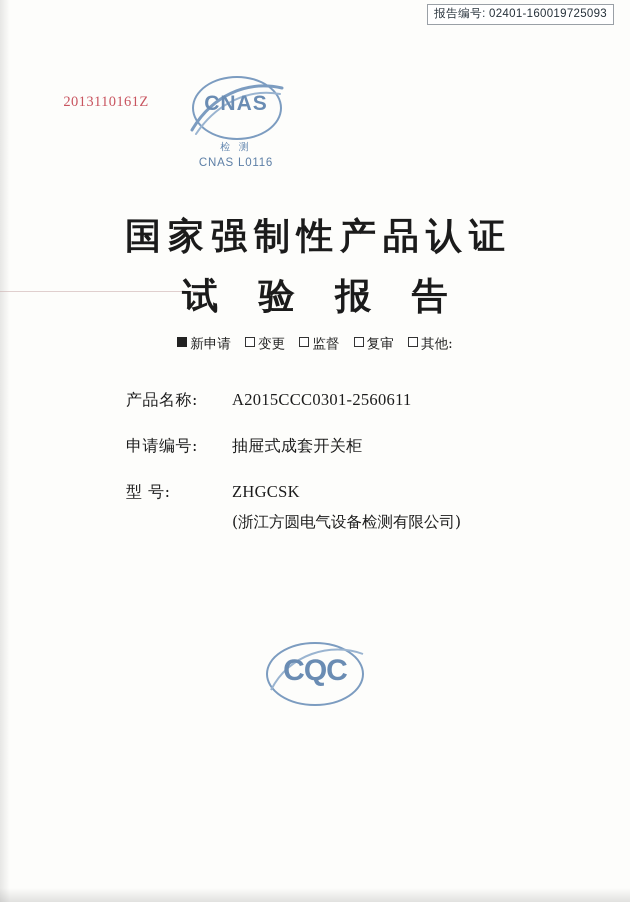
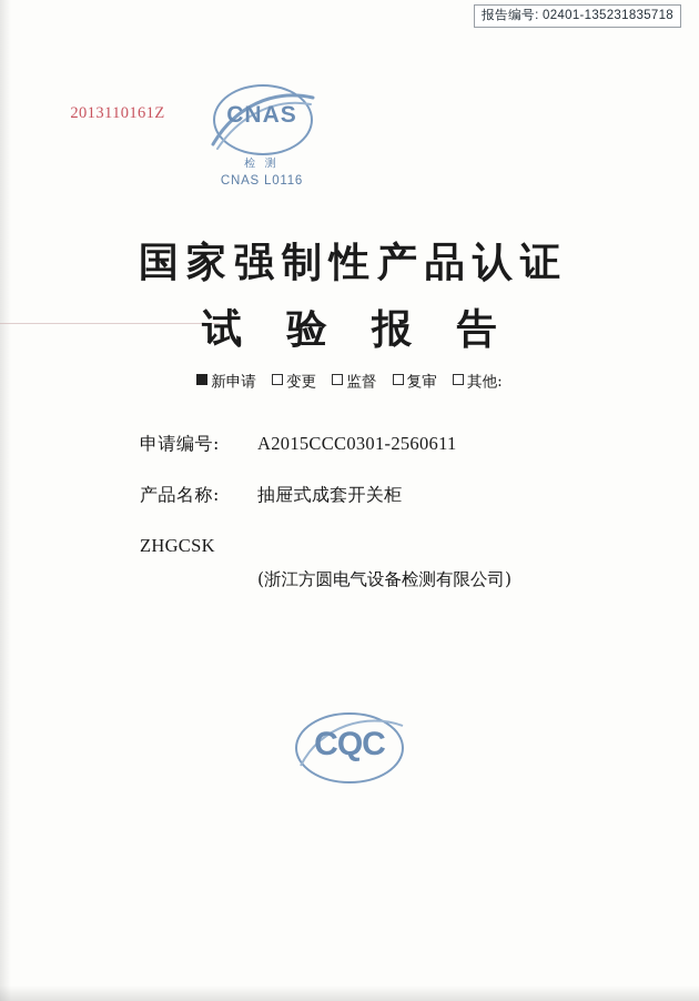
- 报告编号: 02401-160019725093
+ 报告编号: 02401-135231835718
  2013110161Z
  CNAS
  检 测
  CNAS L0116
  国家强制性产品认证
  试 验 报 告
  新申请 变更 监督 复审 其他:
- 产品名称:
+ 申请编号:
  A2015CCC0301-2560611
- 申请编号:
+ 产品名称:
  抽屉式成套开关柜
- 型 号:
  ZHGCSK
  (浙江方圆电气设备检测有限公司)
  CQC
